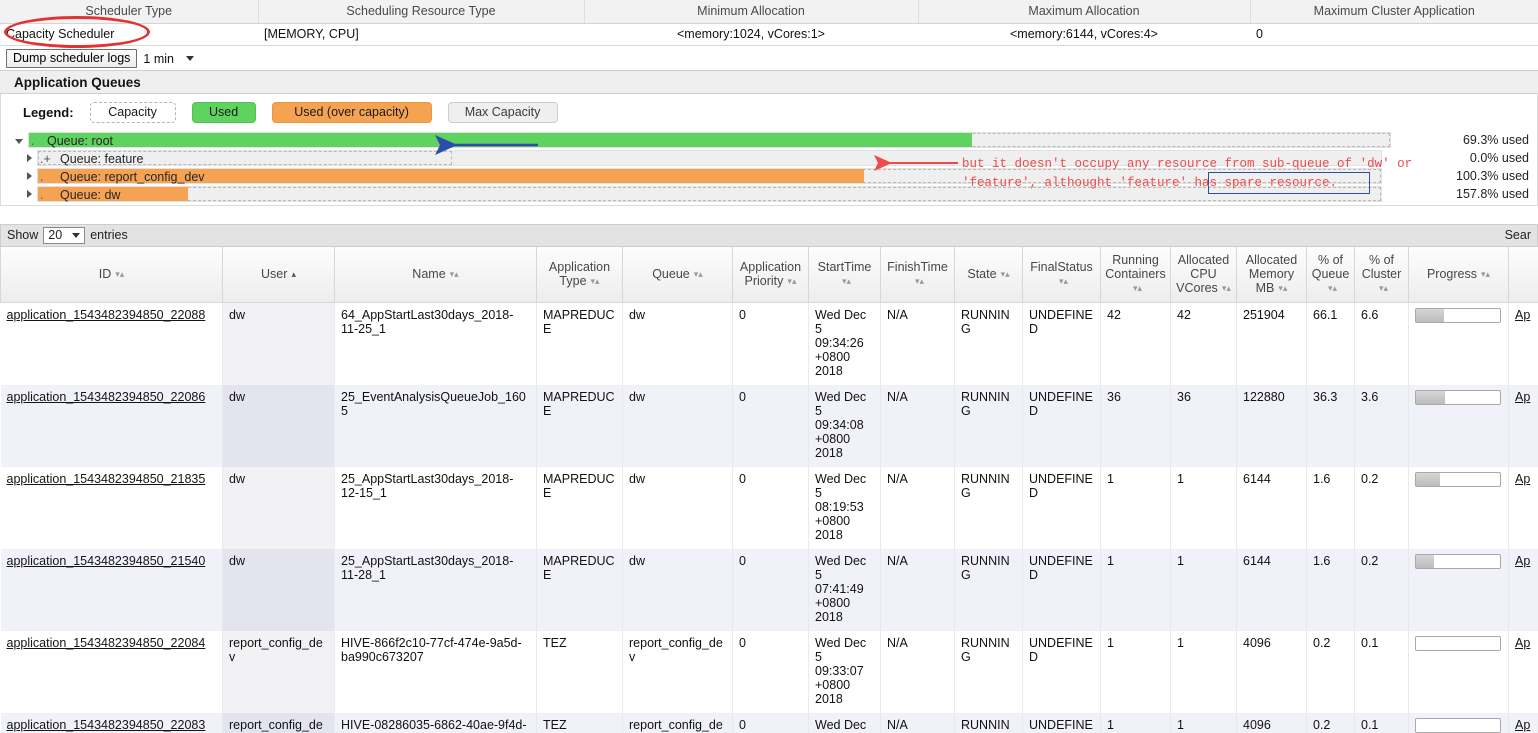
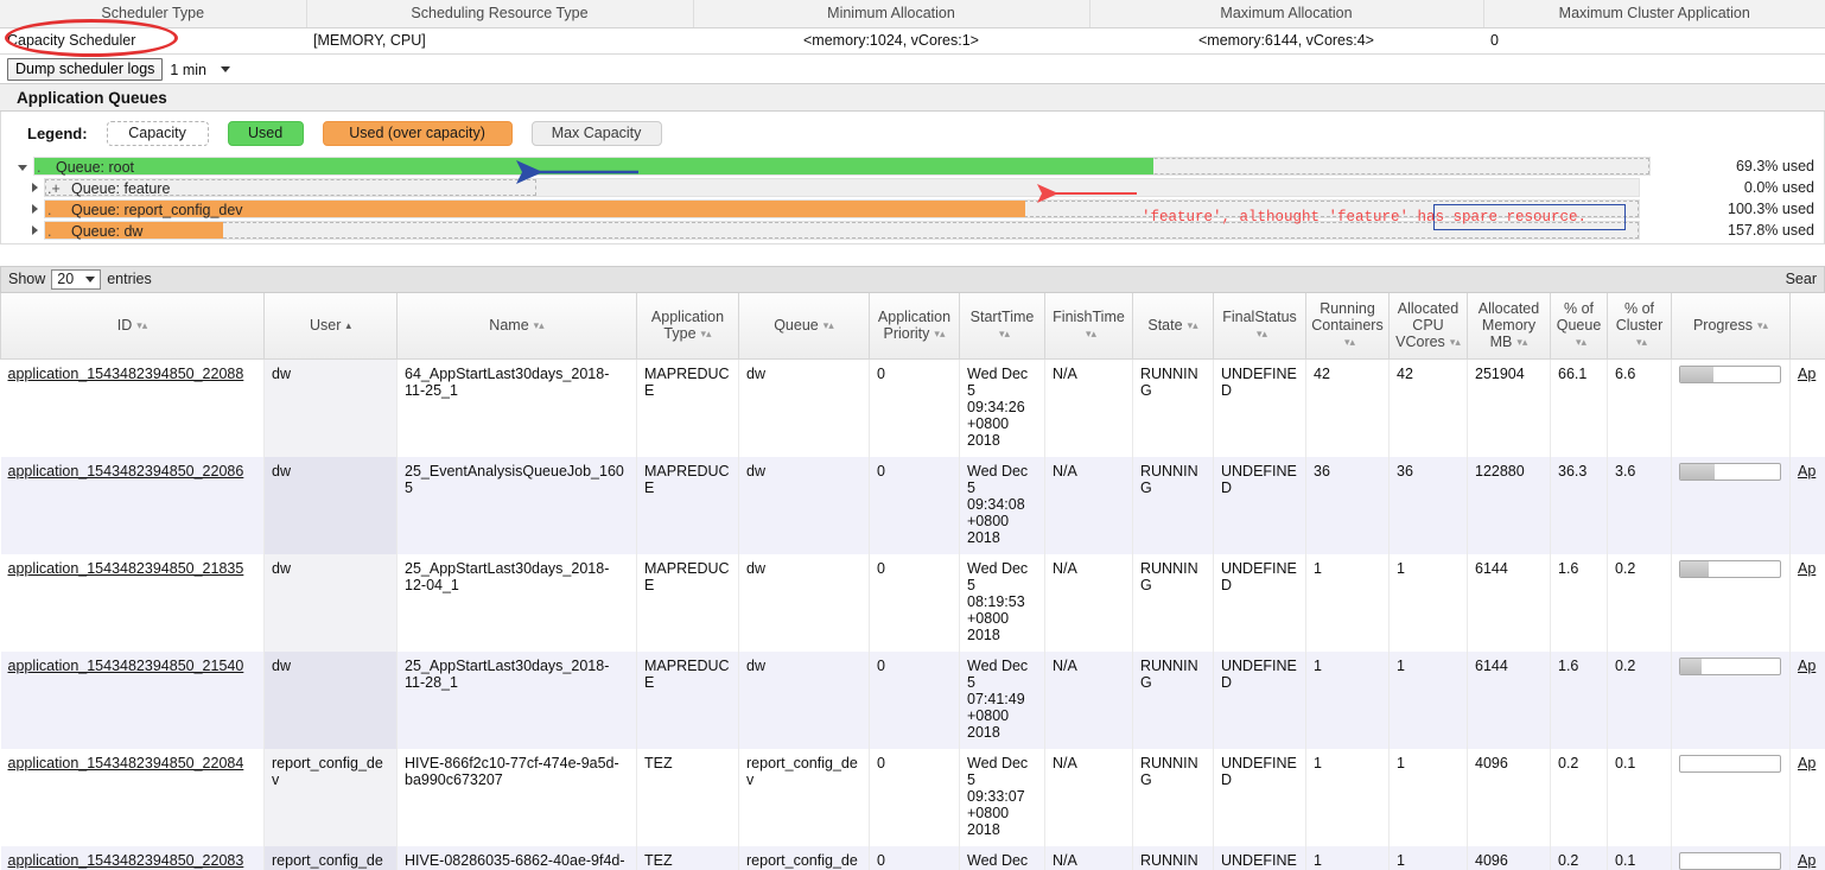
  Scheduler Type	Scheduling Resource Type	Minimum Allocation	Maximum Allocation	Maximum Cluster Application
  Capacity Scheduler	[MEMORY, CPU]	<memory:1024, vCores:1>	<memory:6144, vCores:4>	0
  Dump scheduler logs
  1 min
  Application Queues
  Legend:
  Capacity
  Used
  Used (over capacity)
  Max Capacity
  .
  Queue: root
  69.3% used
  .+
  Queue: feature
  0.0% used
  .
  Queue: report_config_dev
  100.3% used
  .
  Queue: dw
  157.8% used
  Show
  20
  entries
  Sear
  ID ▾▴	User ▴	Name ▾▴	Application Type ▾▴	Queue ▾▴	Application Priority ▾▴	StartTime▾▴	FinishTime▾▴	State ▾▴	FinalStatus▾▴	Running Containers▾▴	Allocated CPU VCores ▾▴	Allocated Memory MB ▾▴	% of Queue▾▴	% of Cluster▾▴	Progress ▾▴
  application_1543482394850_22088	dw	64_AppStartLast30days_2018-11-25_1	MAPREDUCE	dw	0	Wed Dec 5 09:34:26 +0800 2018	N/A	RUNNING	UNDEFINED	42	42	251904	66.1	6.6		Ap
  application_1543482394850_22086	dw	25_EventAnalysisQueueJob_1605	MAPREDUCE	dw	0	Wed Dec 5 09:34:08 +0800 2018	N/A	RUNNING	UNDEFINED	36	36	122880	36.3	3.6		Ap
- application_1543482394850_21835	dw	25_AppStartLast30days_2018-12-15_1	MAPREDUCE	dw	0	Wed Dec 5 08:19:53 +0800 2018	N/A	RUNNING	UNDEFINED	1	1	6144	1.6	0.2		Ap
+ application_1543482394850_21835	dw	25_AppStartLast30days_2018-12-04_1	MAPREDUCE	dw	0	Wed Dec 5 08:19:53 +0800 2018	N/A	RUNNING	UNDEFINED	1	1	6144	1.6	0.2		Ap
  application_1543482394850_21540	dw	25_AppStartLast30days_2018-11-28_1	MAPREDUCE	dw	0	Wed Dec 5 07:41:49 +0800 2018	N/A	RUNNING	UNDEFINED	1	1	6144	1.6	0.2		Ap
  application_1543482394850_22084	report_config_dev	HIVE-866f2c10-77cf-474e-9a5d-ba990c673207	TEZ	report_config_dev	0	Wed Dec 5 09:33:07 +0800 2018	N/A	RUNNING	UNDEFINED	1	1	4096	0.2	0.1		Ap
  application_1543482394850_22083	report_config_de	HIVE-08286035-6862-40ae-9f4d-	TEZ	report_config_de	0	Wed Dec	N/A	RUNNIN	UNDEFINE	1	1	4096	0.2	0.1		Ap
- but it doesn't occupy any resource from sub-queue of 'dw' or
  'feature', althought 'feature' has spare resource.
